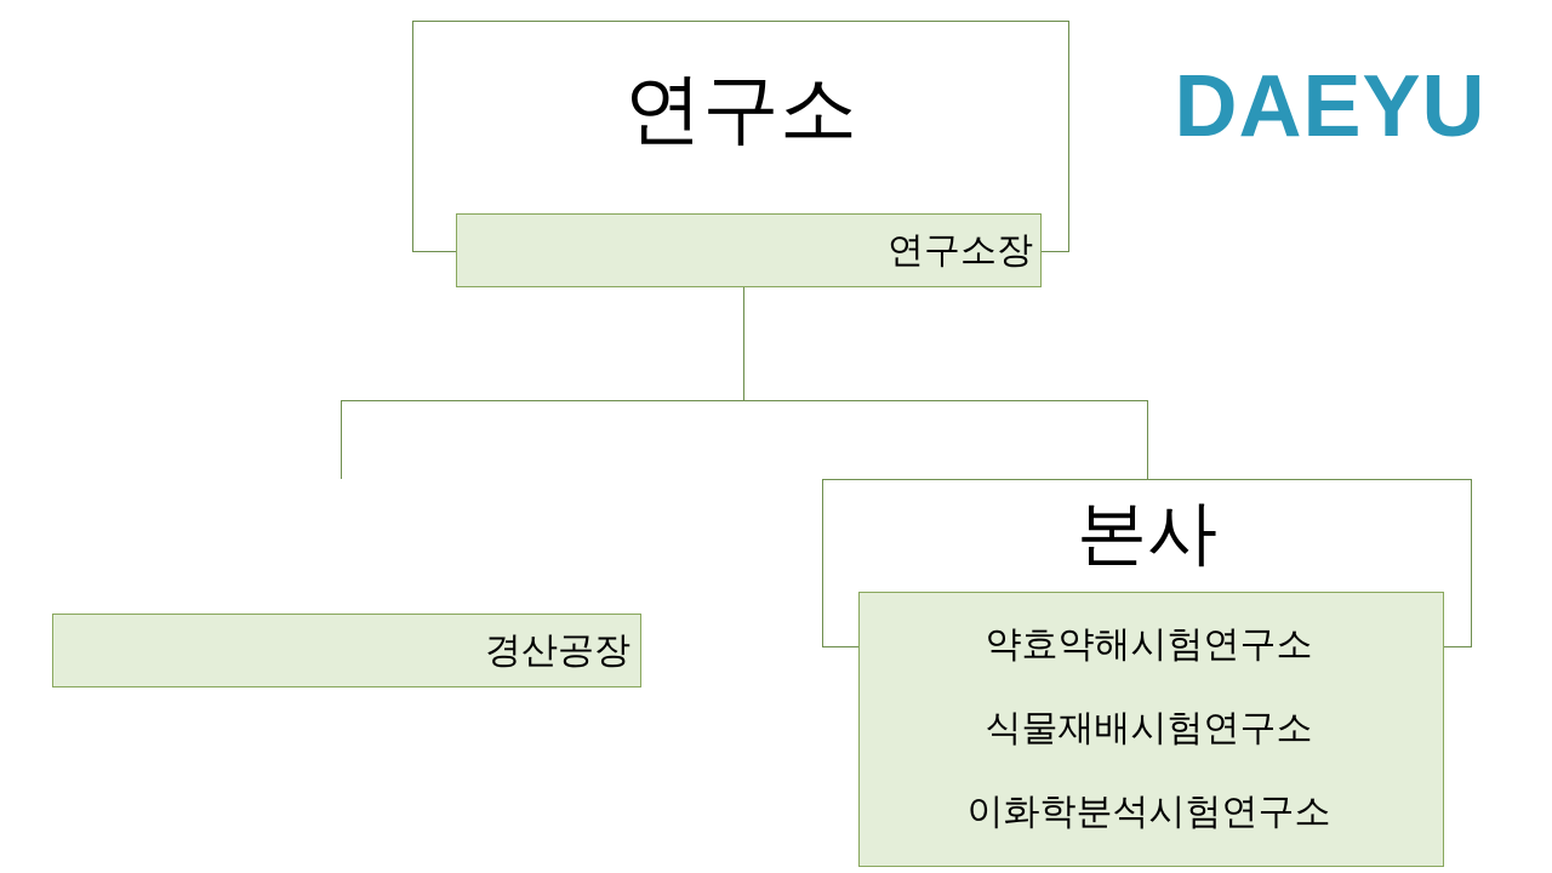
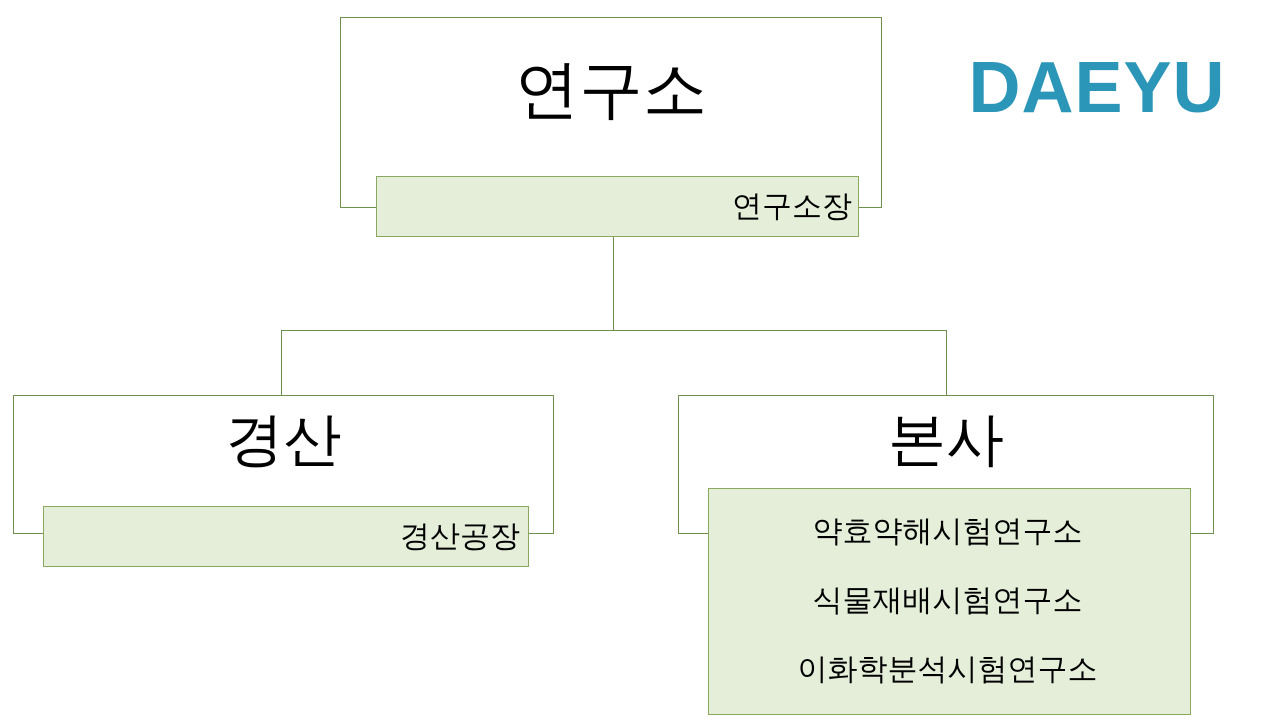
  DAEYU
  연구소
  연구소장
+ 경산
  경산공장
  본사
  약효약해시험연구소
  식물재배시험연구소
  이화학분석시험연구소
